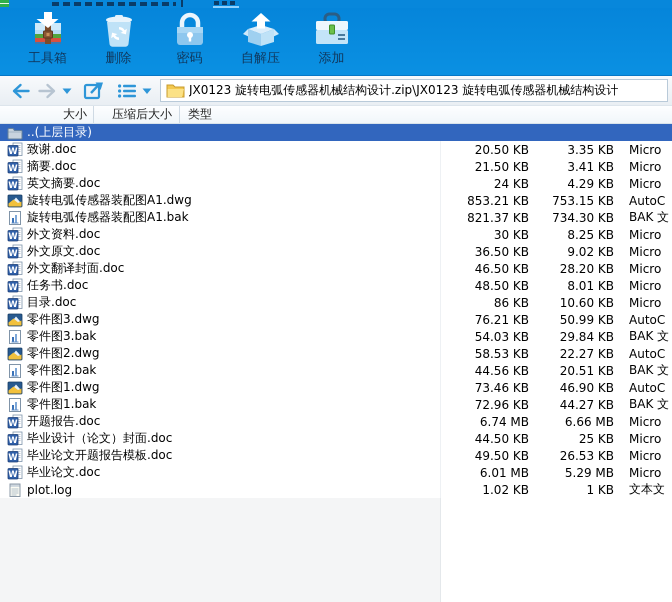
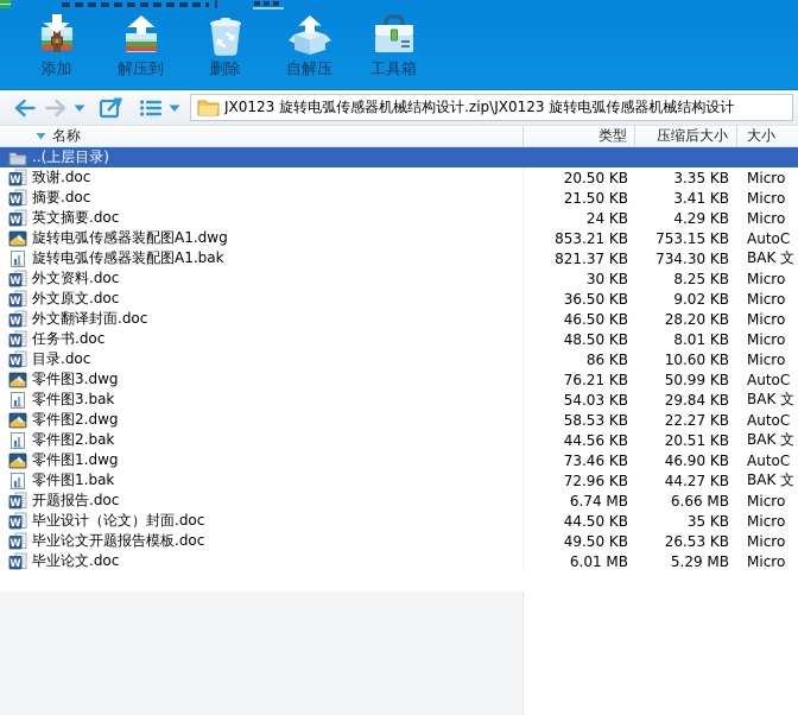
- 工具箱
+ 添加
+ 解压到
  删除
- 密码
  自解压
- 添加
+ 工具箱
  JX0123 旋转电弧传感器机械结构设计.zip\JX0123 旋转电弧传感器机械结构设计
+ 名称
- 大小
+ 类型
  压缩后大小
- 类型
+ 大小
  ..(上层目录)
  W
  致谢.doc
  20.50 KB
  3.35 KB
  Micro
  W
  摘要.doc
  21.50 KB
  3.41 KB
  Micro
  W
  英文摘要.doc
  24 KB
  4.29 KB
  Micro
  旋转电弧传感器装配图A1.dwg
  853.21 KB
  753.15 KB
  AutoC
  旋转电弧传感器装配图A1.bak
  821.37 KB
  734.30 KB
  BAK 文
  W
  外文资料.doc
  30 KB
  8.25 KB
  Micro
  W
  外文原文.doc
  36.50 KB
  9.02 KB
  Micro
  W
  外文翻译封面.doc
  46.50 KB
  28.20 KB
  Micro
  W
  任务书.doc
  48.50 KB
  8.01 KB
  Micro
  W
  目录.doc
  86 KB
  10.60 KB
  Micro
  零件图3.dwg
  76.21 KB
  50.99 KB
  AutoC
  零件图3.bak
  54.03 KB
  29.84 KB
  BAK 文
  零件图2.dwg
  58.53 KB
  22.27 KB
  AutoC
  零件图2.bak
  44.56 KB
  20.51 KB
  BAK 文
  零件图1.dwg
  73.46 KB
  46.90 KB
  AutoC
  零件图1.bak
  72.96 KB
  44.27 KB
  BAK 文
  W
  开题报告.doc
  6.74 MB
  6.66 MB
  Micro
  W
  毕业设计（论文）封面.doc
  44.50 KB
- 25 KB
+ 35 KB
  Micro
  W
  毕业论文开题报告模板.doc
  49.50 KB
  26.53 KB
  Micro
  W
  毕业论文.doc
  6.01 MB
  5.29 MB
  Micro
- plot.log
- 1.02 KB
- 1 KB
- 文本文
